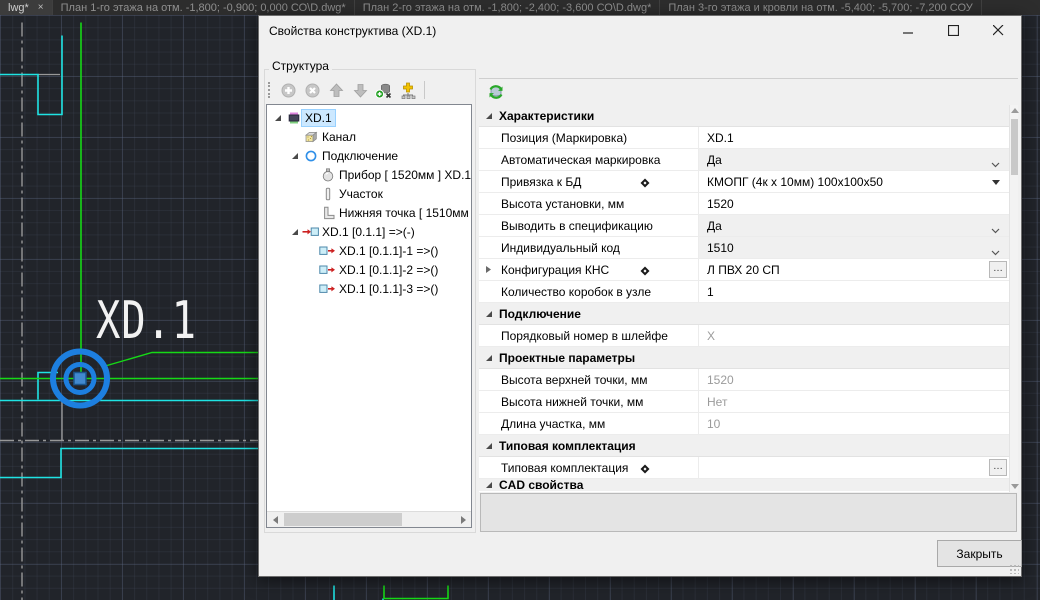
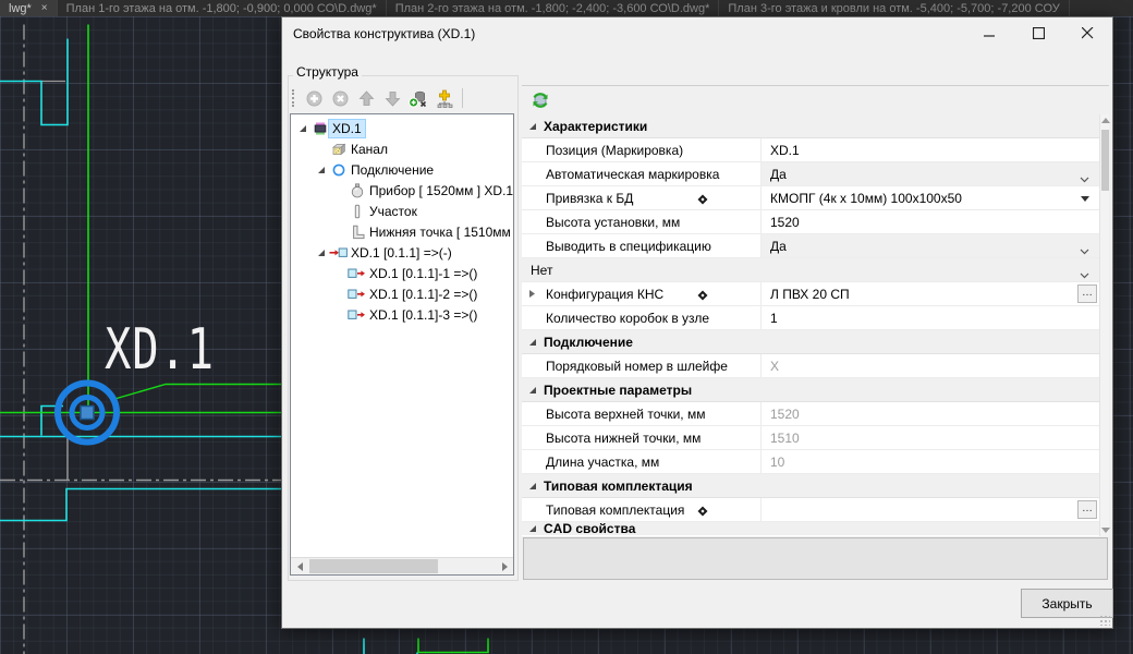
  lwg*
  ×
  План 1-го этажа на отм. -1,800; -0,900; 0,000 СО\D.dwg*
  План 2-го этажа на отм. -1,800; -2,400; -3,600 СО\D.dwg*
  План 3-го этажа и кровли на отм. -5,400; -5,700; -7,200 СОУ
  XD.1
  Свойства конструктива (XD.1)
  Структура
  XD.1
  Канал
  Подключение
  Прибор [ 1520мм ] XD.1
  Участок
  Нижняя точка [ 1510мм
  XD.1 [0.1.1] =>(-)
  XD.1 [0.1.1]-1 =>()
  XD.1 [0.1.1]-2 =>()
  XD.1 [0.1.1]-3 =>()
  Характеристики
  Позиция (Маркировка)
  XD.1
  Автоматическая маркировка
  Да
  Привязка к БД
  КМОПГ (4к x 10мм) 100x100x50
  Высота установки, мм
  1520
  Выводить в спецификацию
  Да
- Индивидуальный код
- 1510
+ Нет
  Конфигурация КНС
  Л ПВХ 20 СП
  …
  Количество коробок в узле
  1
  Подключение
  Порядковый номер в шлейфе
  X
  Проектные параметры
  Высота верхней точки, мм
  1520
  Высота нижней точки, мм
- Нет
+ 1510
  Длина участка, мм
  10
  Типовая комплектация
  Типовая комплектация
  …
  CAD свойства
  Закрыть
